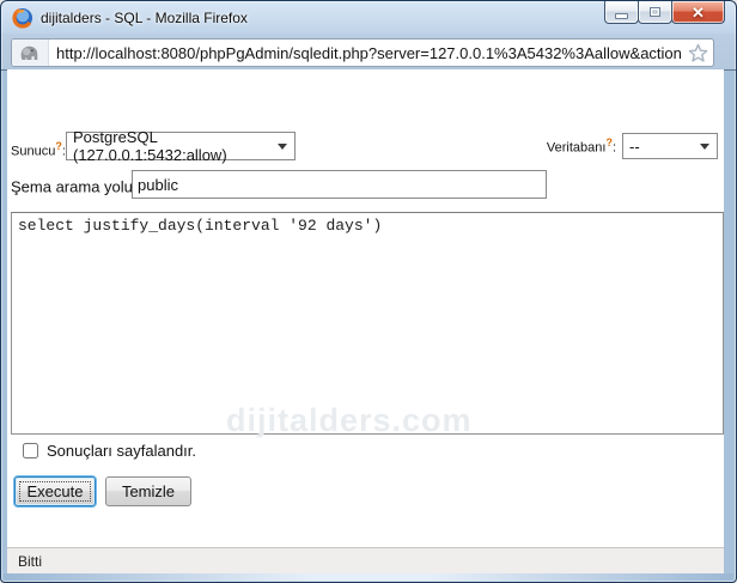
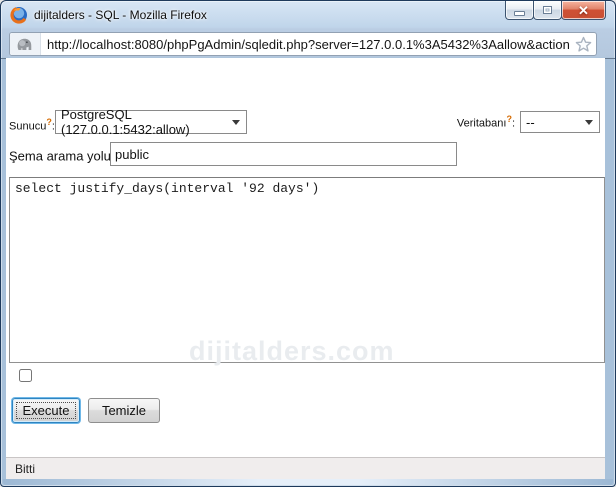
  dijitalders - SQL - Mozilla Firefox
  ✕
  http://localhost:8080/phpPgAdmin/sqledit.php?server=127.0.0.1%3A5432%3Aallow&action
  Sunucu?:
  PostgreSQL (127.0.0.1:5432:allow)
  Veritabanı?:
  --
  Şema arama yolu
  public
  select justify_days(interval '92 days')
  dijitalders.com
- Sonuçları sayfalandır.
  Execute
  Temizle
  Bitti
